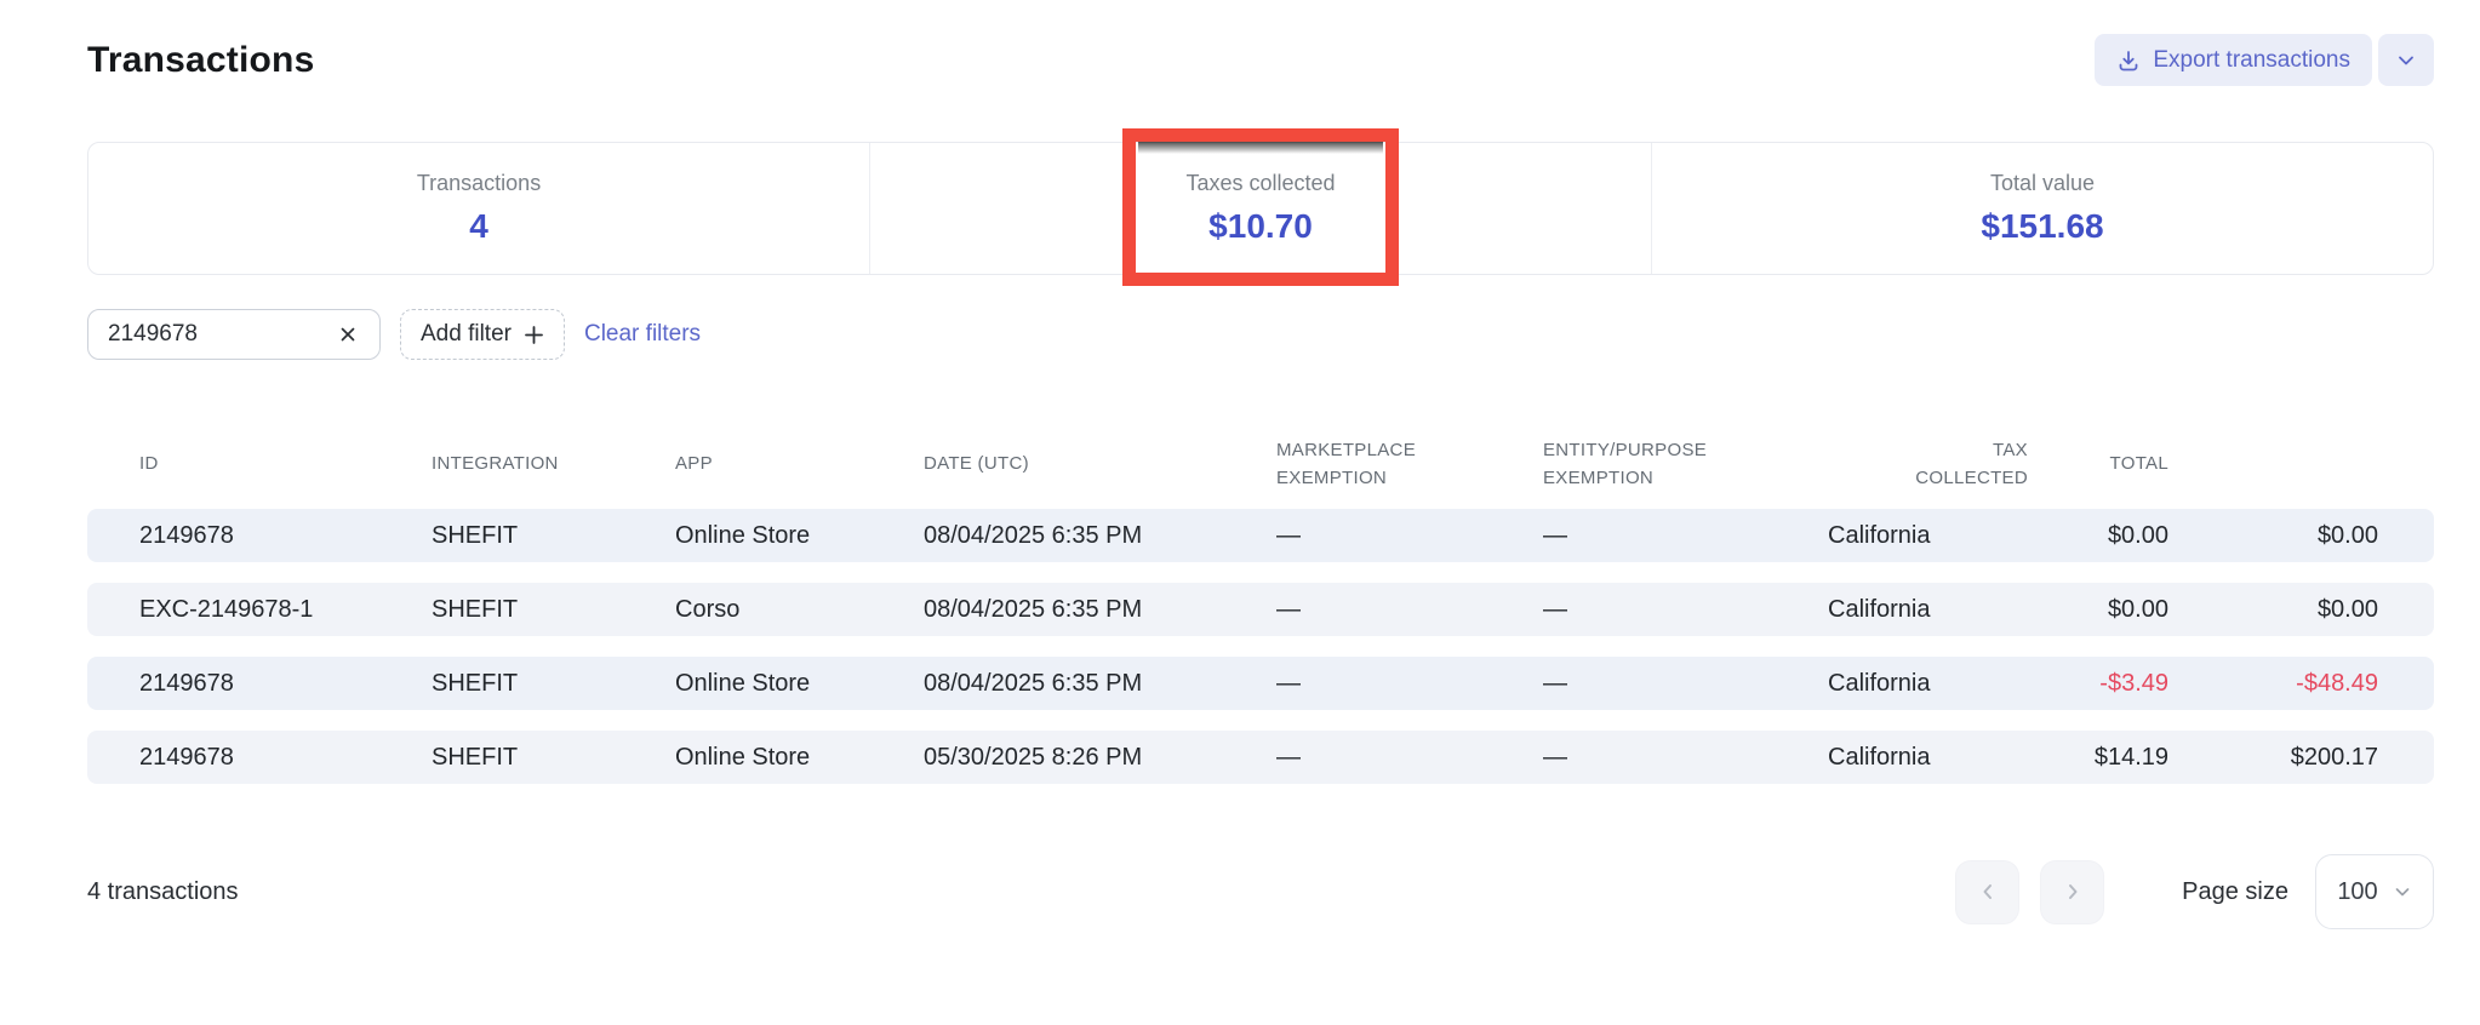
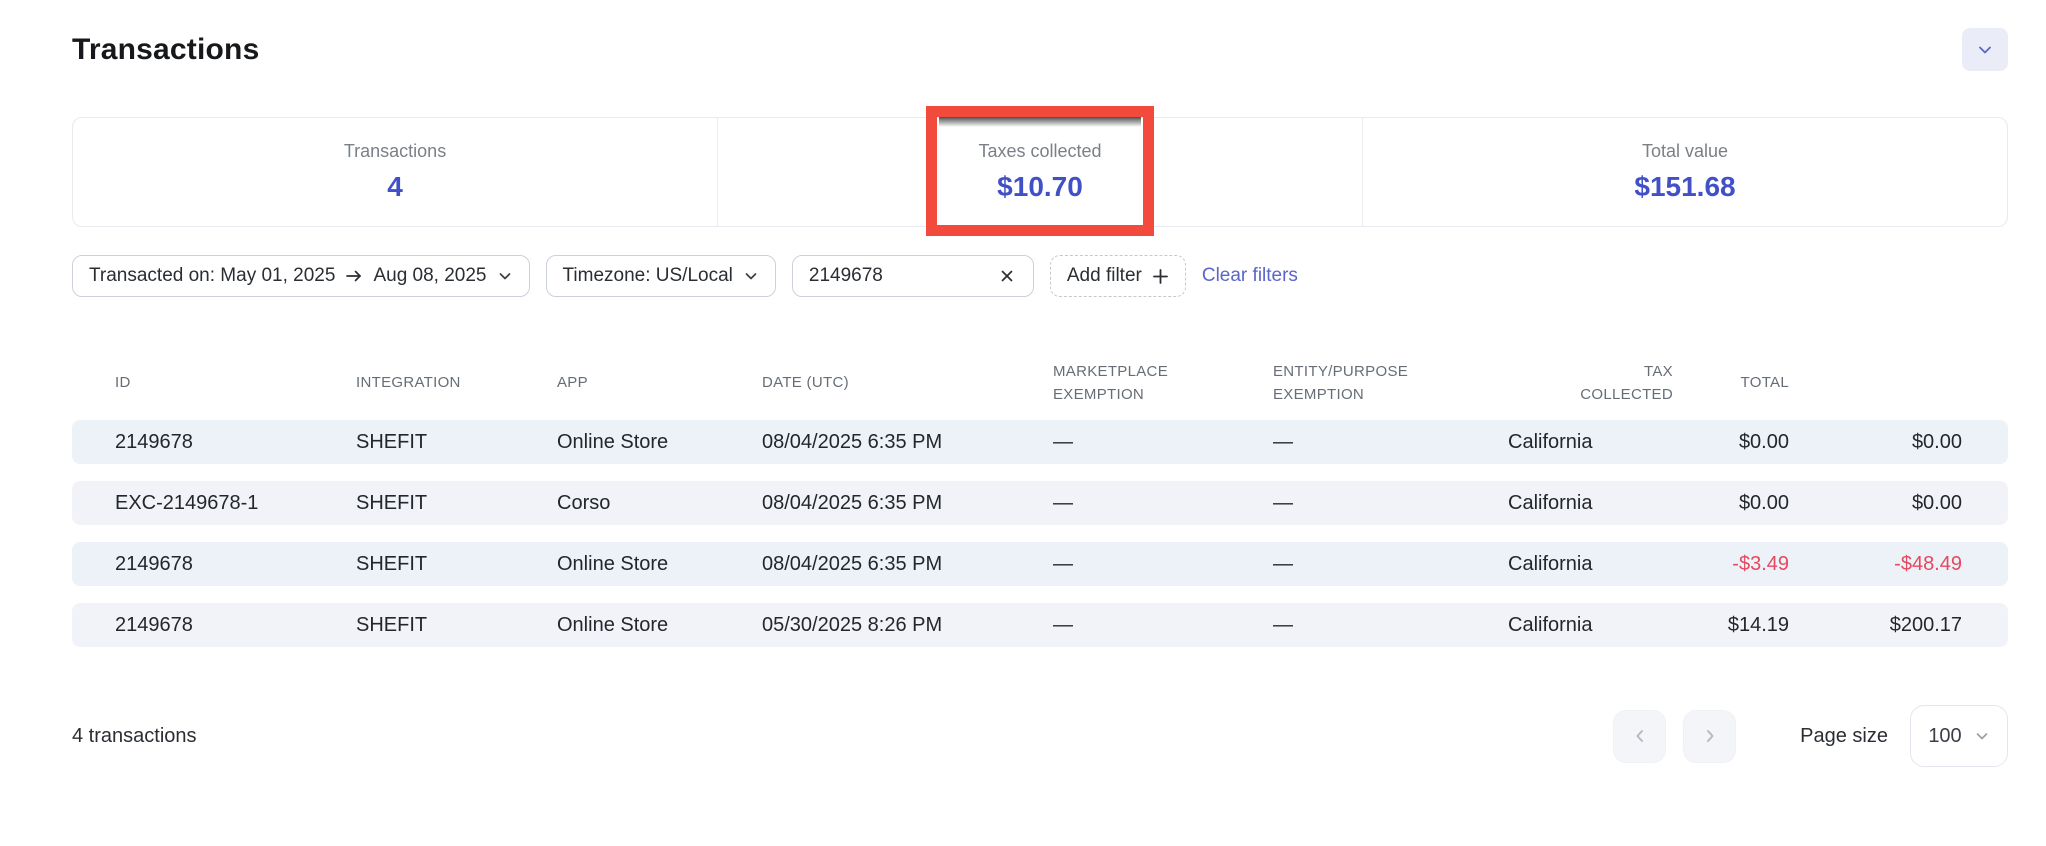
  Transactions
- Export transactions
  Transactions
  4
  Total value
  $151.68
+ Transacted on: May 01, 2025
+ Aug 08, 2025
+ Timezone: US/Local
  2149678
  Add filter
  Clear filters
  ID
  INTEGRATION
  APP
  DATE (UTC)
  MARKETPLACE
  EXEMPTION
  ENTITY/PURPOSE
  EXEMPTION
  TAX
  COLLECTED
  TOTAL
  2149678
  SHEFIT
  Online Store
  08/04/2025 6:35 PM
  —
  —
  California
  $0.00
  $0.00
  EXC-2149678-1
  SHEFIT
  Corso
  08/04/2025 6:35 PM
  —
  —
  California
  $0.00
  $0.00
  2149678
  SHEFIT
  Online Store
  08/04/2025 6:35 PM
  —
  —
  California
  -$3.49
  -$48.49
  2149678
  SHEFIT
  Online Store
  05/30/2025 8:26 PM
  —
  —
  California
  $14.19
  $200.17
  4 transactions
  Page size
  100
